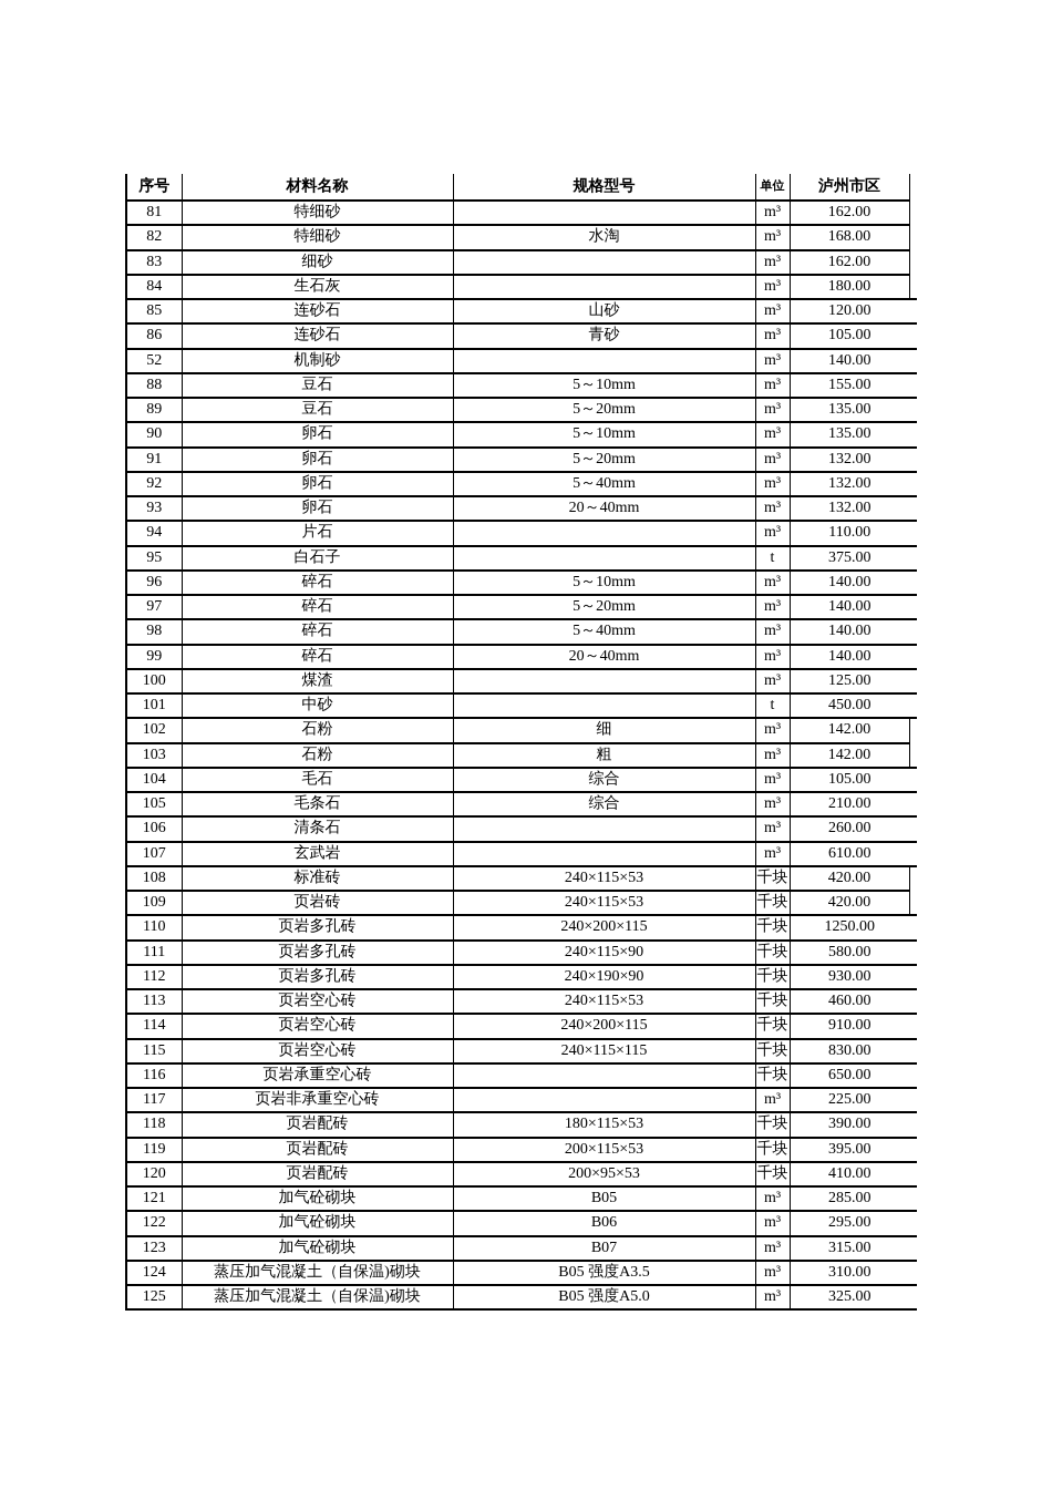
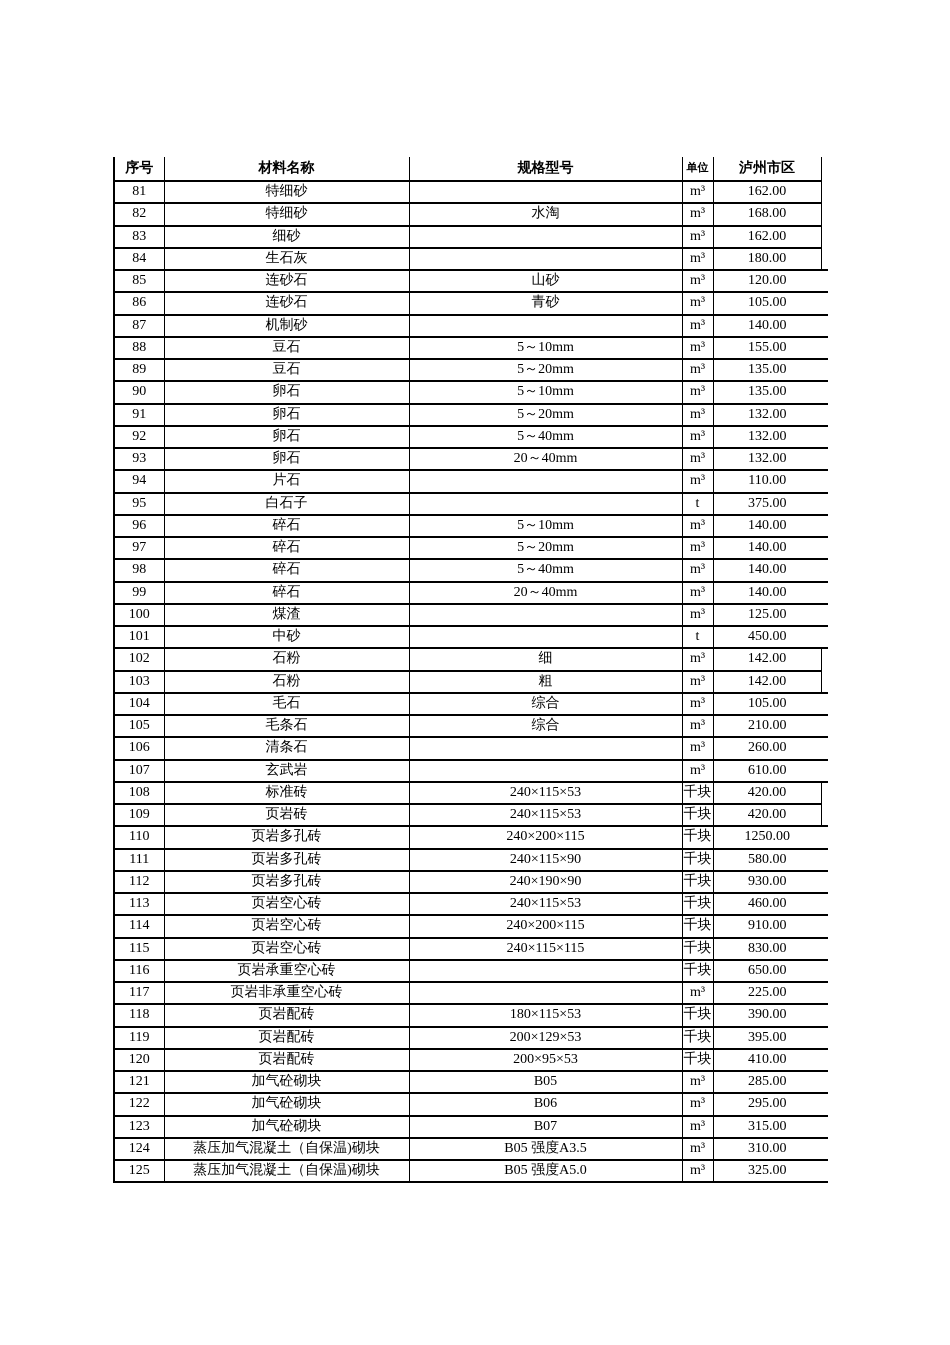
  序号	材料名称	规格型号	单位	泸州市区
  81	特细砂		m³	162.00
  82	特细砂	水淘	m³	168.00
  83	细砂		m³	162.00
  84	生石灰		m³	180.00
  85	连砂石	山砂	m³	120.00
  86	连砂石	青砂	m³	105.00
- 52	机制砂		m³	140.00
+ 87	机制砂		m³	140.00
  88	豆石	5～10mm	m³	155.00
  89	豆石	5～20mm	m³	135.00
  90	卵石	5～10mm	m³	135.00
  91	卵石	5～20mm	m³	132.00
  92	卵石	5～40mm	m³	132.00
  93	卵石	20～40mm	m³	132.00
  94	片石		m³	110.00
  95	白石子		t	375.00
  96	碎石	5～10mm	m³	140.00
  97	碎石	5～20mm	m³	140.00
  98	碎石	5～40mm	m³	140.00
  99	碎石	20～40mm	m³	140.00
  100	煤渣		m³	125.00
  101	中砂		t	450.00
  102	石粉	细	m³	142.00
  103	石粉	粗	m³	142.00
  104	毛石	综合	m³	105.00
  105	毛条石	综合	m³	210.00
  106	清条石		m³	260.00
  107	玄武岩		m³	610.00
  108	标准砖	240×115×53	千块	420.00
  109	页岩砖	240×115×53	千块	420.00
  110	页岩多孔砖	240×200×115	千块	1250.00
  111	页岩多孔砖	240×115×90	千块	580.00
  112	页岩多孔砖	240×190×90	千块	930.00
  113	页岩空心砖	240×115×53	千块	460.00
  114	页岩空心砖	240×200×115	千块	910.00
  115	页岩空心砖	240×115×115	千块	830.00
  116	页岩承重空心砖		千块	650.00
  117	页岩非承重空心砖		m³	225.00
  118	页岩配砖	180×115×53	千块	390.00
- 119	页岩配砖	200×115×53	千块	395.00
+ 119	页岩配砖	200×129×53	千块	395.00
  120	页岩配砖	200×95×53	千块	410.00
  121	加气砼砌块	B05	m³	285.00
  122	加气砼砌块	B06	m³	295.00
  123	加气砼砌块	B07	m³	315.00
  124	蒸压加气混凝土（自保温)砌块	B05 强度A3.5	m³	310.00
  125	蒸压加气混凝土（自保温)砌块	B05 强度A5.0	m³	325.00
